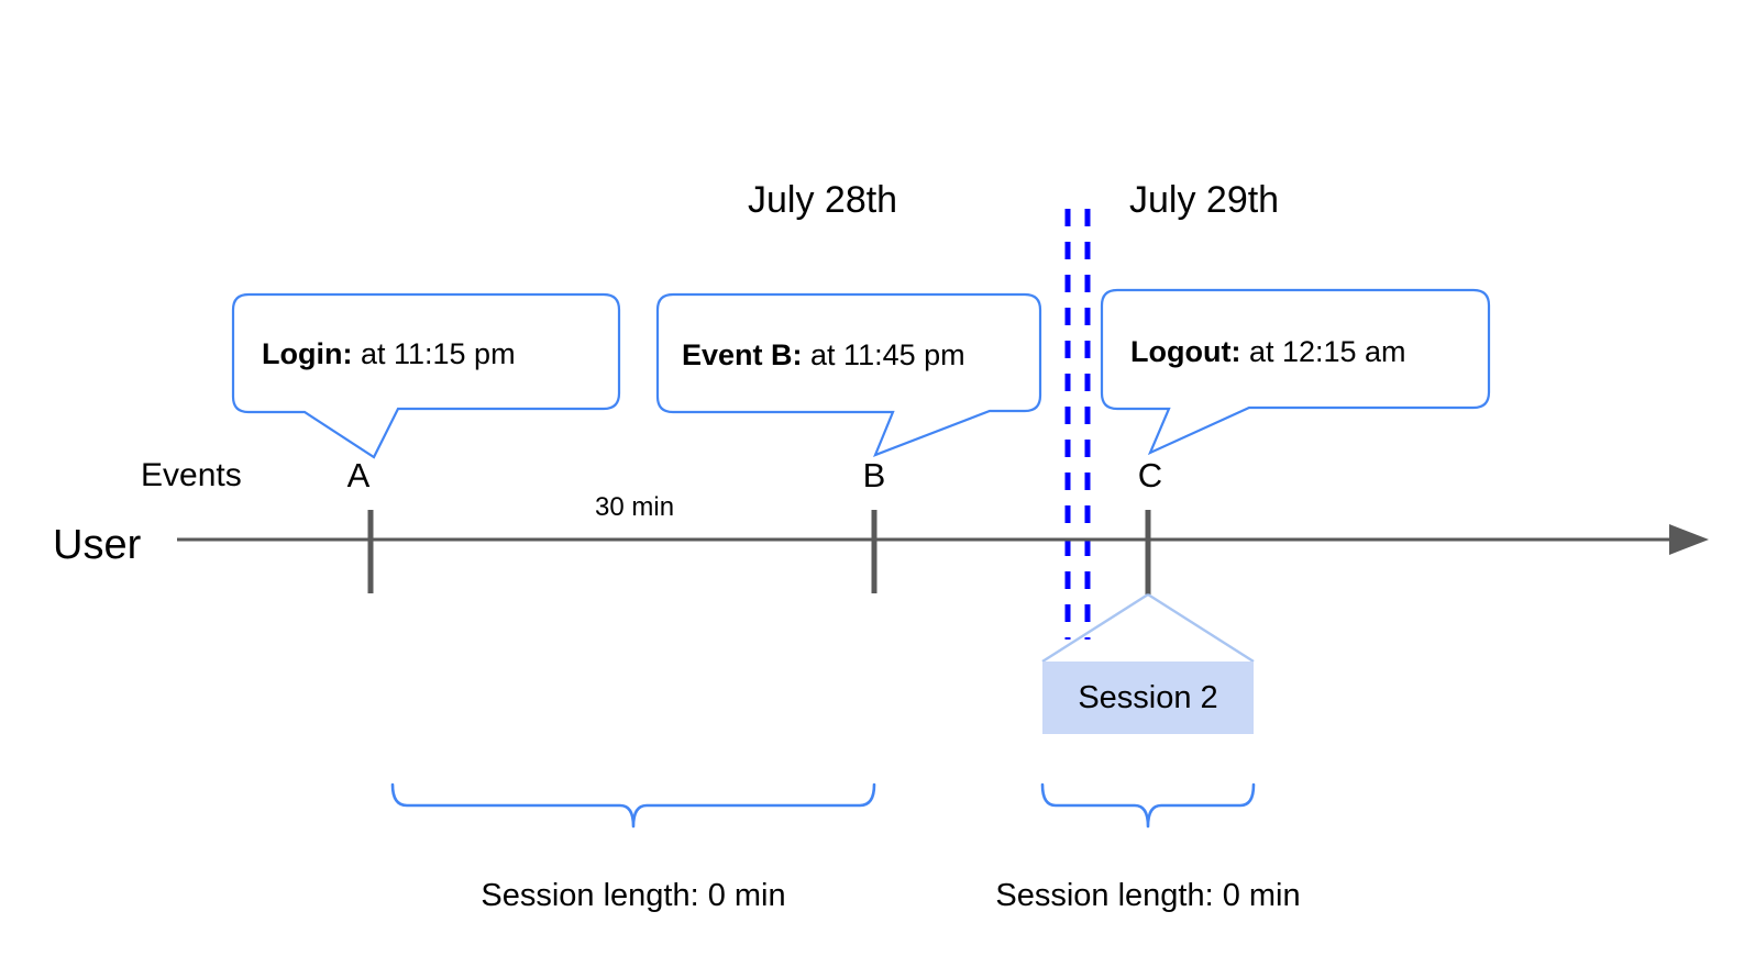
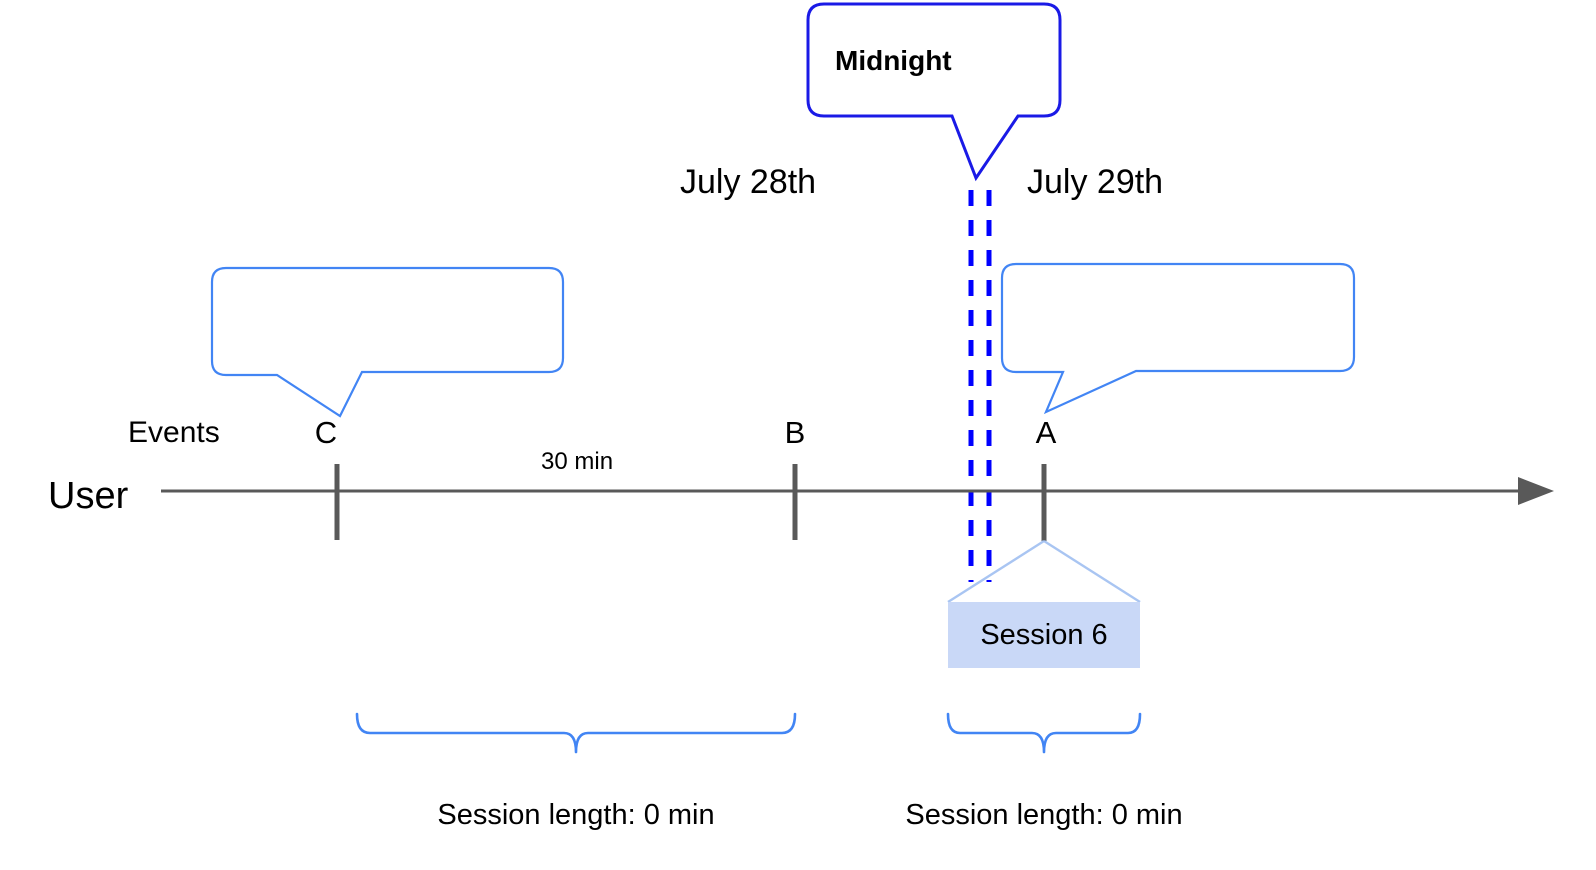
+ Midnight
  July 28th
  July 29th
- Login: at 11:15 pm
- Event B: at 11:45 pm
- Logout: at 12:15 am
  Events
  User
- A
+ C
  B
- C
+ A
  30 min
- Session 2
+ Session 6
  Session length: 0 min
  Session length: 0 min
